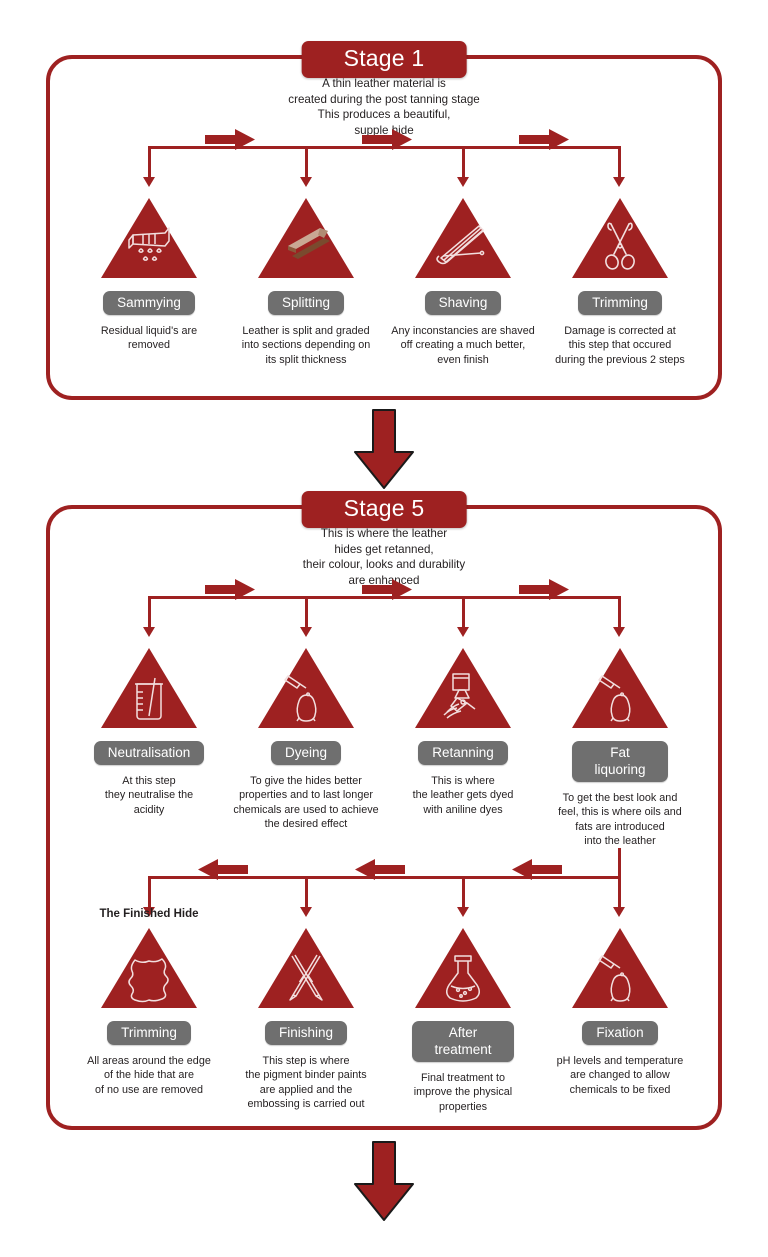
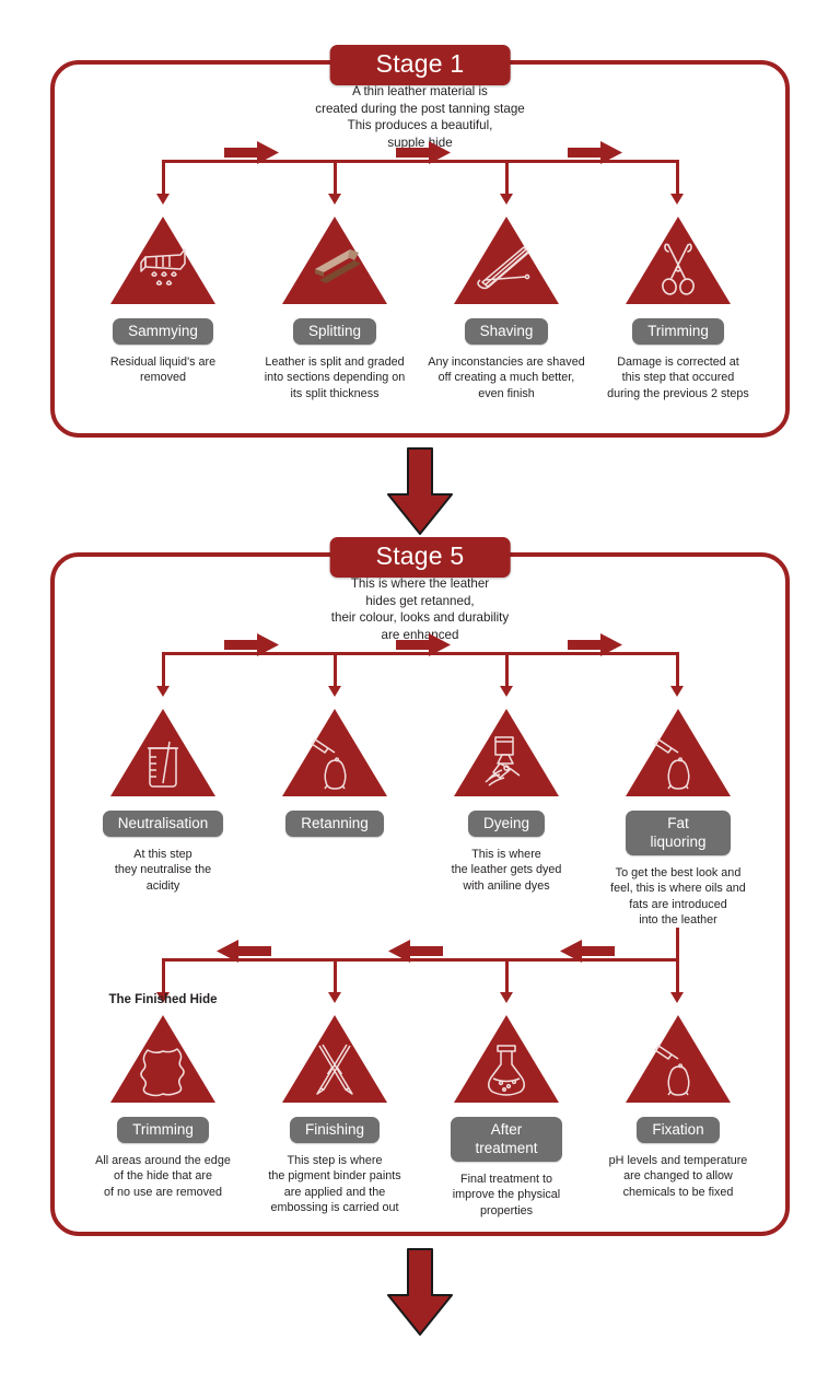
  Stage 1
  A thin leather material is
  created during the post tanning stage
  This produces a beautiful,
  supple hide
  Sammying
  Residual liquid's are
  removed
  Splitting
  Leather is split and graded
  into sections depending on
  its split thickness
  Shaving
  Any inconstancies are shaved
  off creating a much better,
  even finish
  Trimming
  Damage is corrected at
  this step that occured
  during the previous 2 steps
  Stage 5
  This is where the leather
  hides get retanned,
  their colour, looks and durability
  are enhanced
  Neutralisation
  At this step
  they neutralise the
  acidity
- Dyeing
+ Retanning
- To give the hides better
- properties and to last longer
- chemicals are used to achieve
- the desired effect
- Retanning
+ Dyeing
  This is where
  the leather gets dyed
  with aniline dyes
  Fat
  liquoring
  To get the best look and
  feel, this is where oils and
  fats are introduced
  into the leather
  The Finished Hide
  Trimming
  All areas around the edge
  of the hide that are
  of no use are removed
  Finishing
  This step is where
  the pigment binder paints
  are applied and the
  embossing is carried out
  After
  treatment
  Final treatment to
  improve the physical
  properties
  Fixation
  pH levels and temperature
  are changed to allow
  chemicals to be fixed
